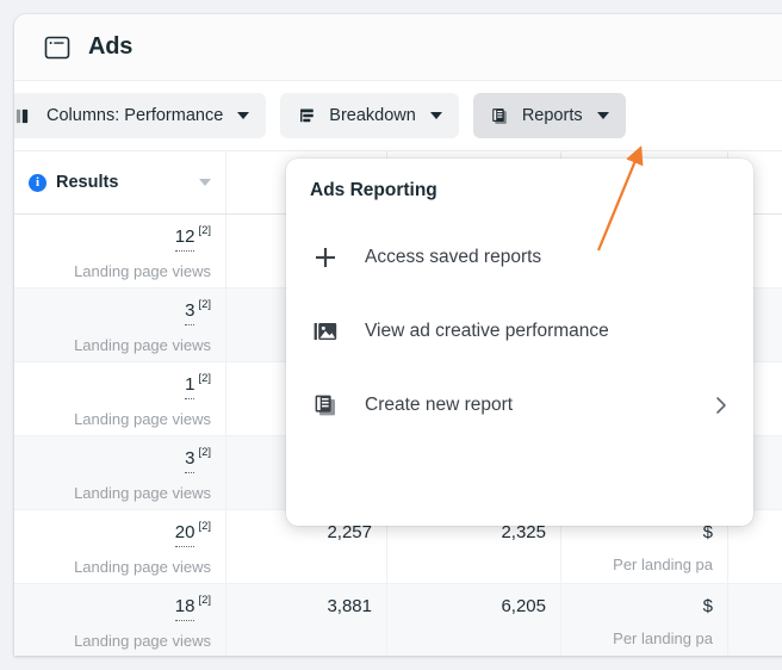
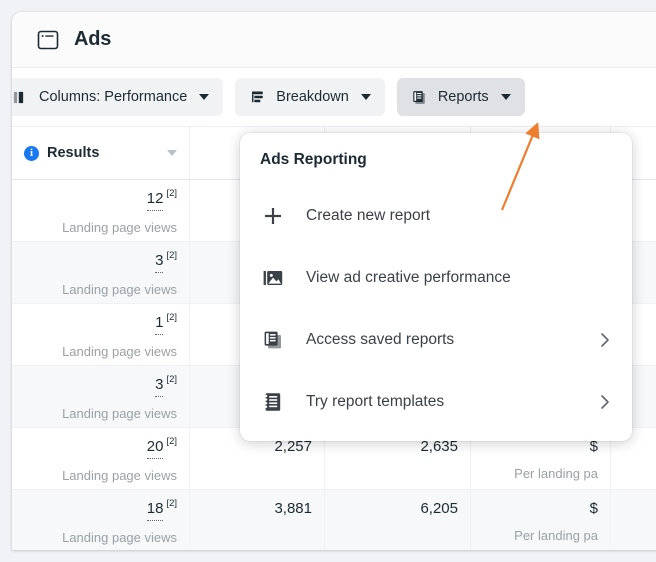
  Ads
  Columns: Performance
  Breakdown
  Reports
  i
  Results
  12
  [2]
  Landing page views
  3
  [2]
  Landing page views
  1
  [2]
  Landing page views
  3
  [2]
  Landing page views
  20
  [2]
  Landing page views
  2,257
- 2,325
+ 2,635
  $
  Per landing pa
  18
  [2]
  Landing page views
  3,881
  6,205
  $
  Per landing pa
  Ads Reporting
- Access saved reports
+ Create new report
  View ad creative performance
- Create new report
+ Access saved reports
+ Try report templates
